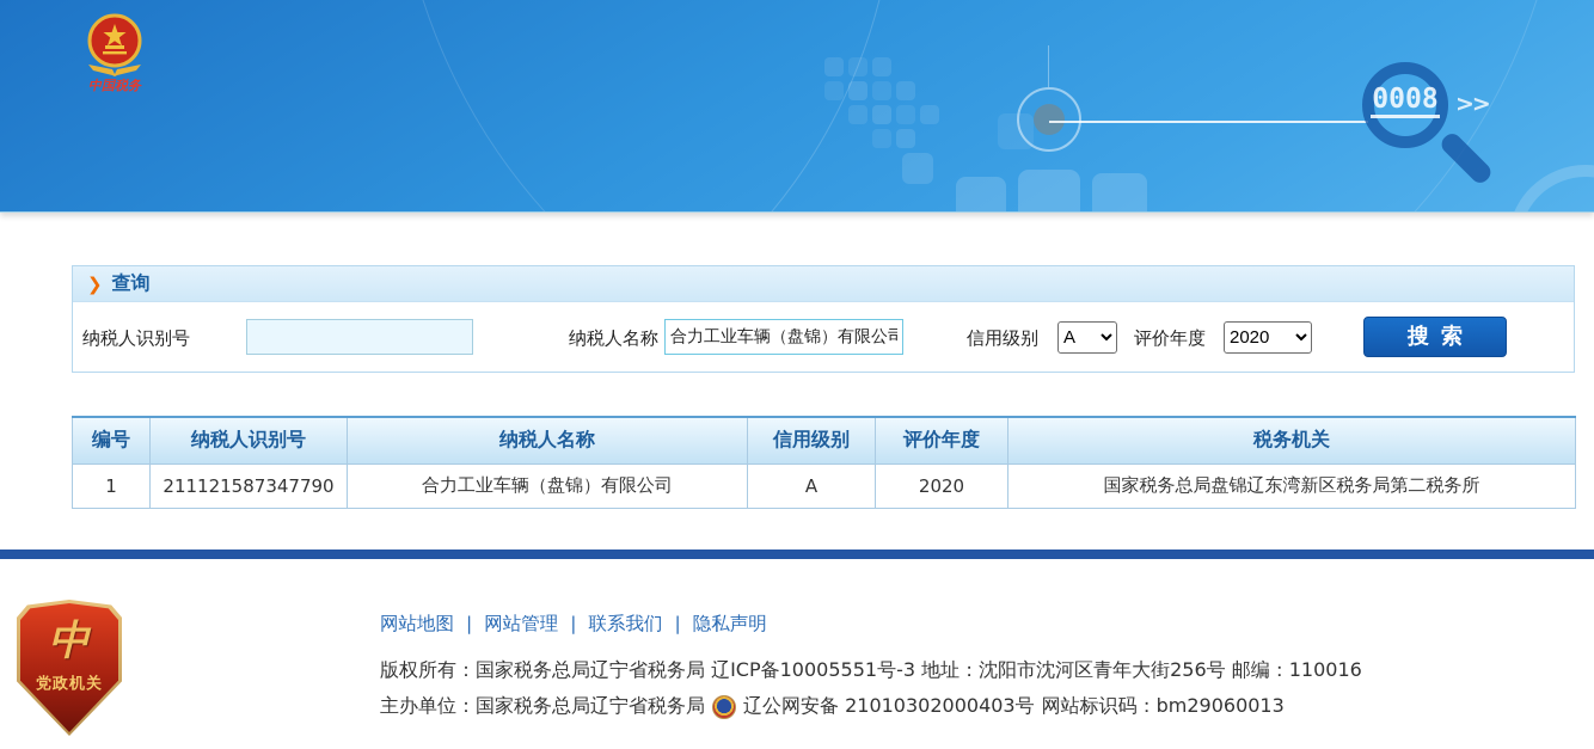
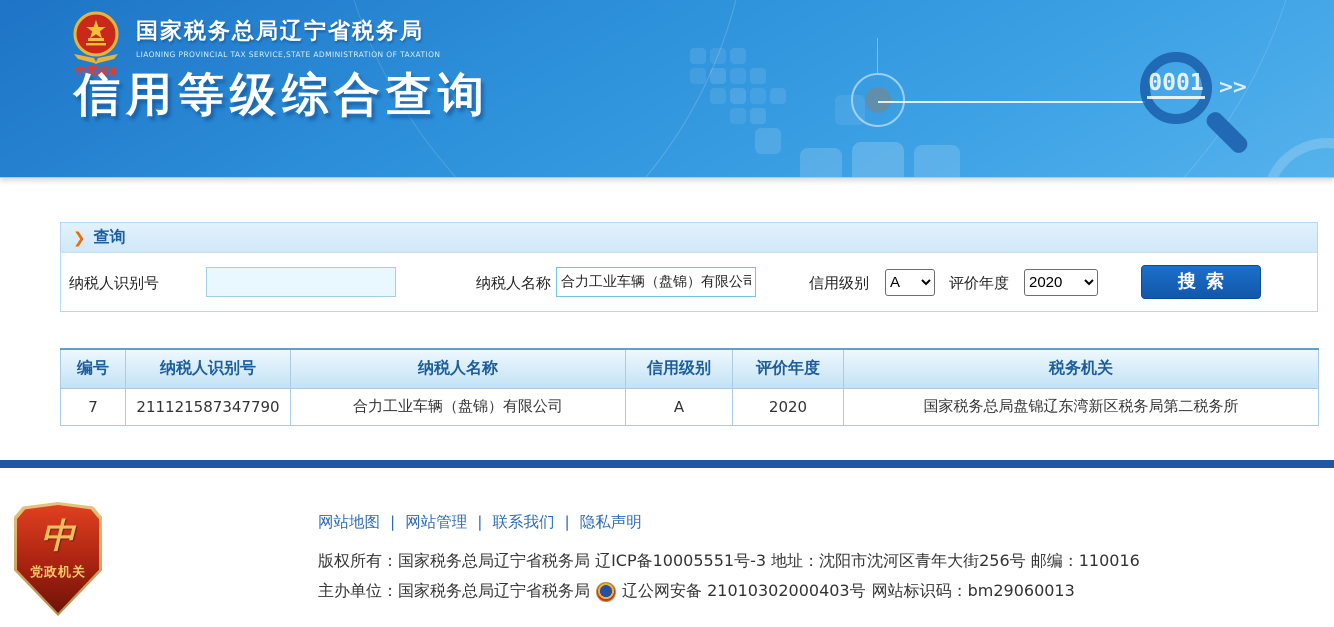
- 0008
+ 0001
  >>
  中国税务
+ 国家税务总局辽宁省税务局
+ LIAONING PROVINCIAL TAX SERVICE,STATE ADMINISTRATION OF TAXATION
+ 信用等级综合查询
  ❯
  查询
  纳税人识别号
  纳税人名称
  合力工业车辆（盘锦）有限公司
  信用级别
  A
  评价年度
  2020
  搜索
  编号	纳税人识别号	纳税人名称	信用级别	评价年度	税务机关
- 1	211121587347790	合力工业车辆（盘锦）有限公司	A	2020	国家税务总局盘锦辽东湾新区税务局第二税务所
+ 7	211121587347790	合力工业车辆（盘锦）有限公司	A	2020	国家税务总局盘锦辽东湾新区税务局第二税务所
  中
  党政机关
  网站地图 | 网站管理 | 联系我们 | 隐私声明
  版权所有：国家税务总局辽宁省税务局 辽ICP备10005551号-3 地址：沈阳市沈河区青年大街256号 邮编：110016
  主办单位：国家税务总局辽宁省税务局
  辽公网安备 21010302000403号
  网站标识码：bm29060013
